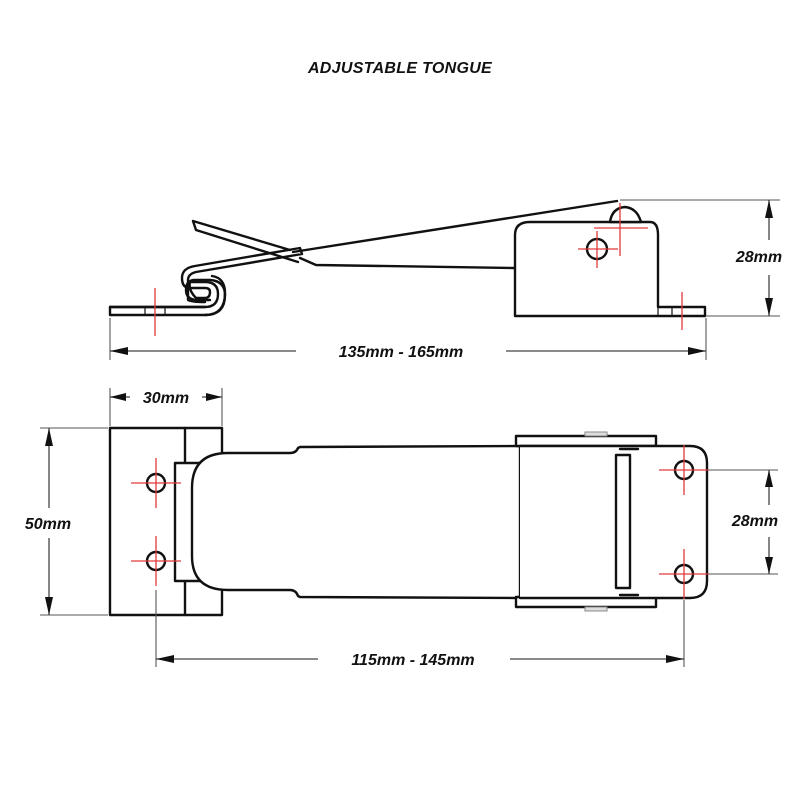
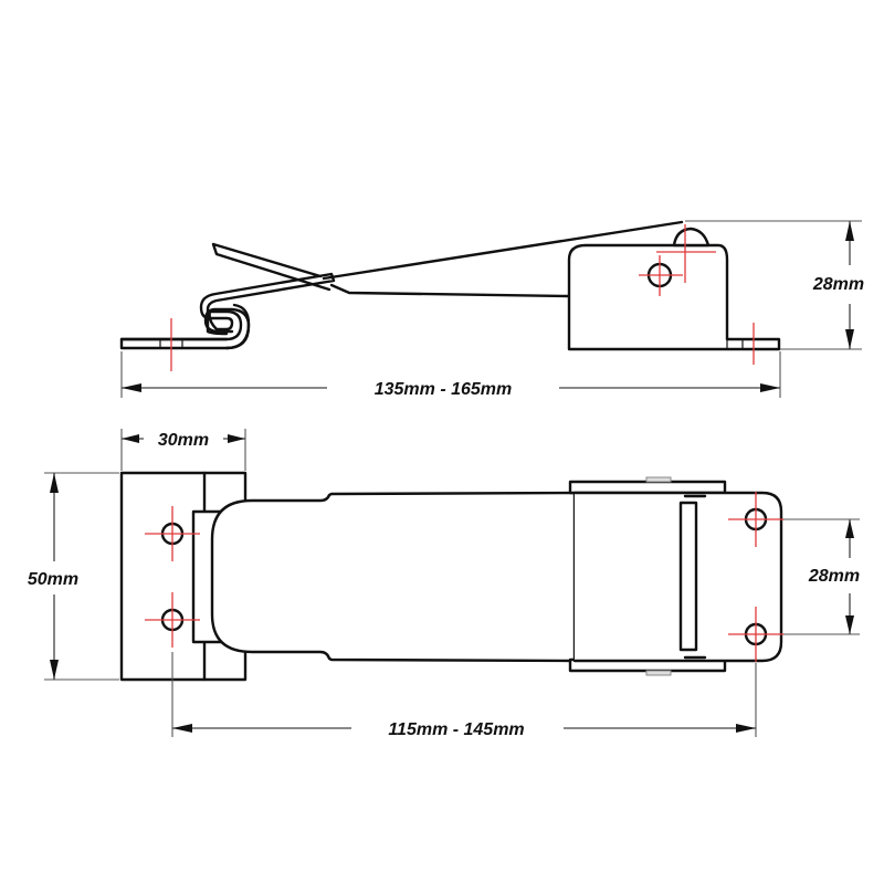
- ADJUSTABLE TONGUE
  28mm
  135mm - 165mm
  30mm
  50mm
  28mm
  115mm - 145mm
